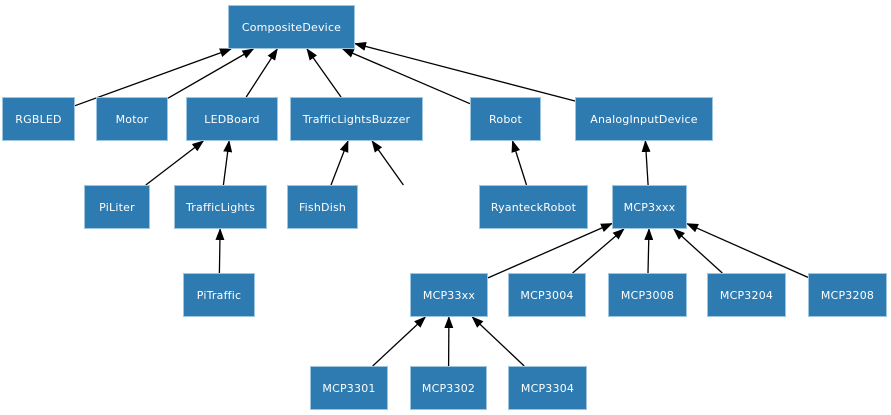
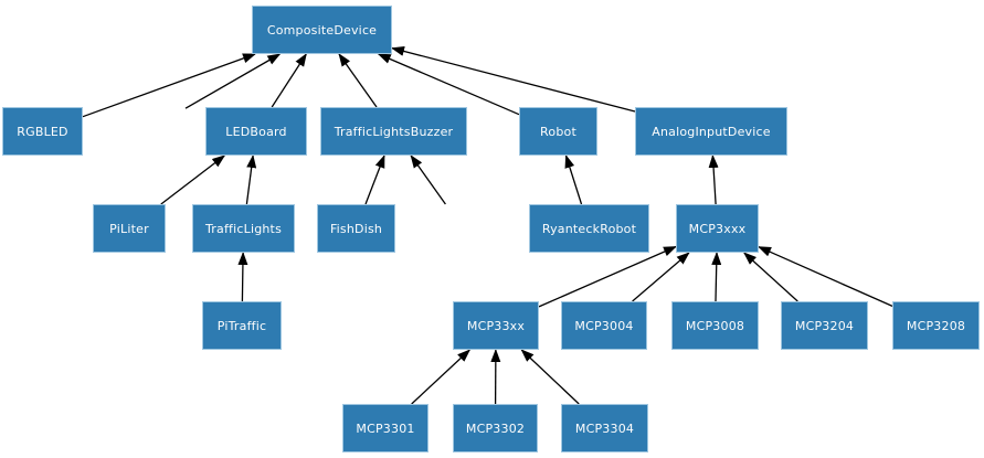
  CompositeDevice
  RGBLED
- Motor
  LEDBoard
  TrafficLightsBuzzer
  Robot
  AnalogInputDevice
  PiLiter
  TrafficLights
  FishDish
  RyanteckRobot
  MCP3xxx
  PiTraffic
  MCP33xx
  MCP3004
  MCP3008
  MCP3204
  MCP3208
  MCP3301
  MCP3302
  MCP3304
